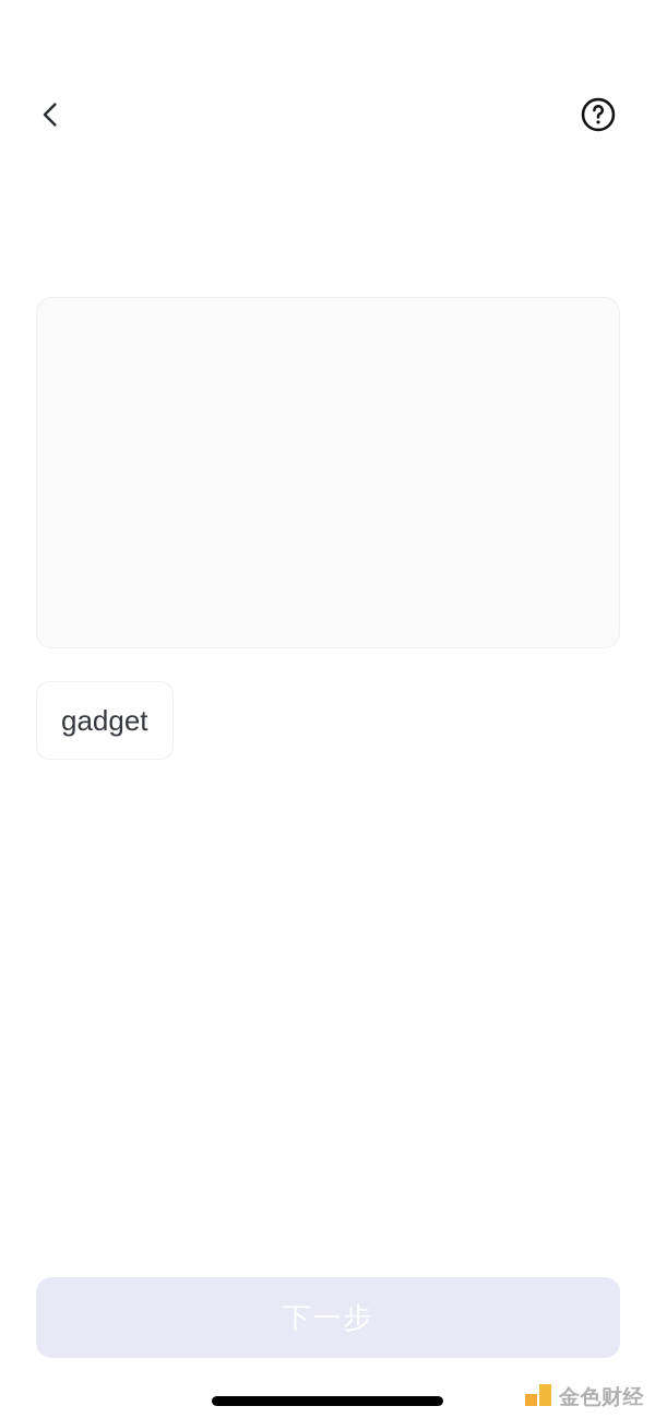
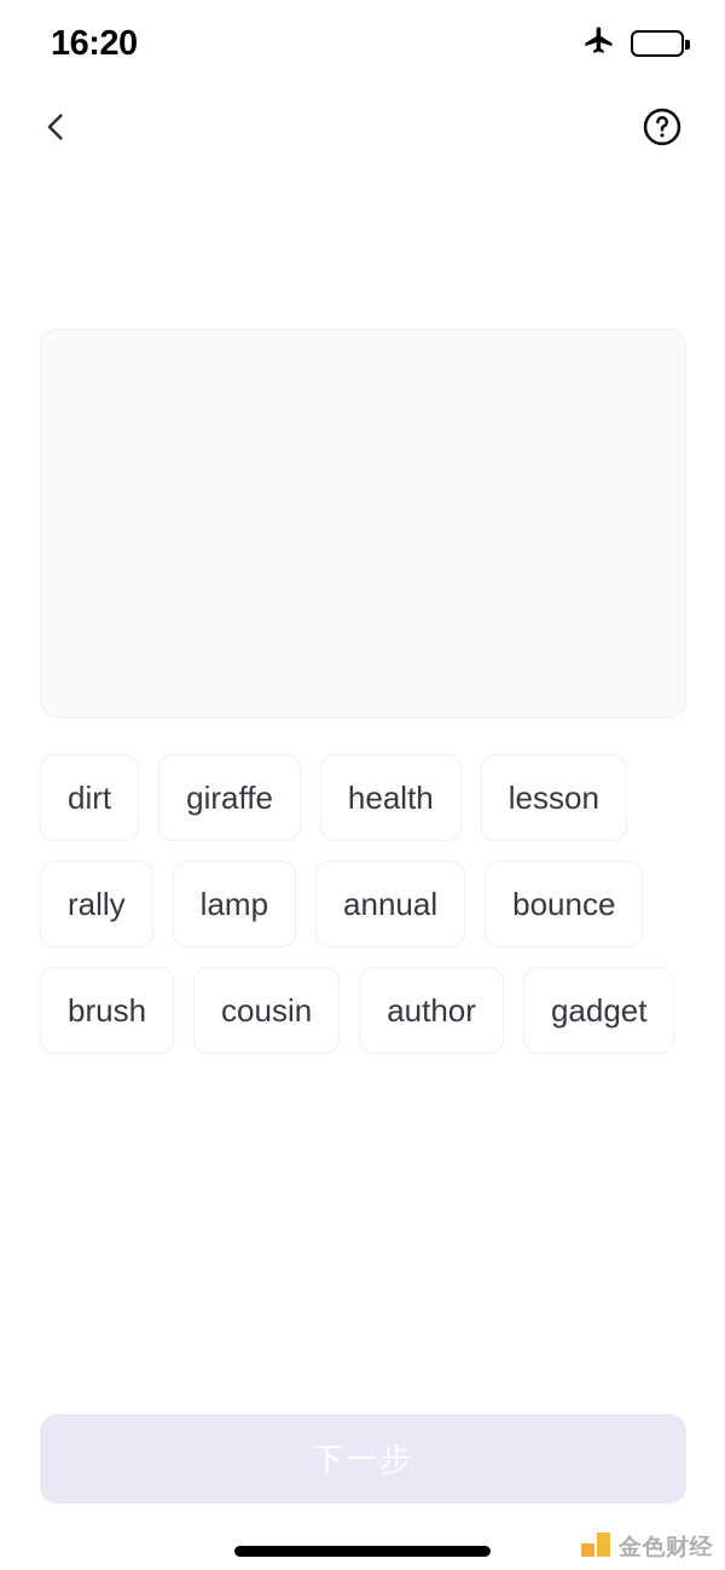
+ 16:20
+ dirt
+ giraffe
+ health
+ lesson
+ rally
+ lamp
+ annual
+ bounce
+ brush
+ cousin
+ author
  gadget
  金色财经
